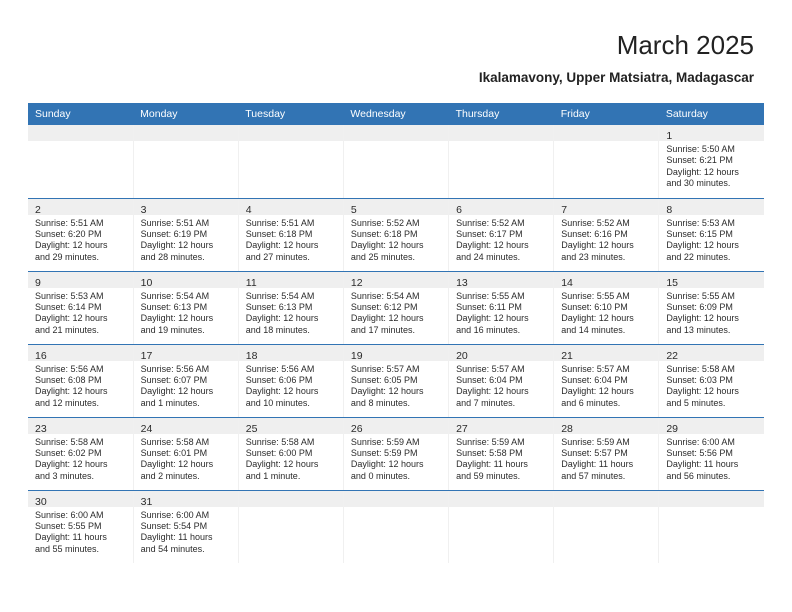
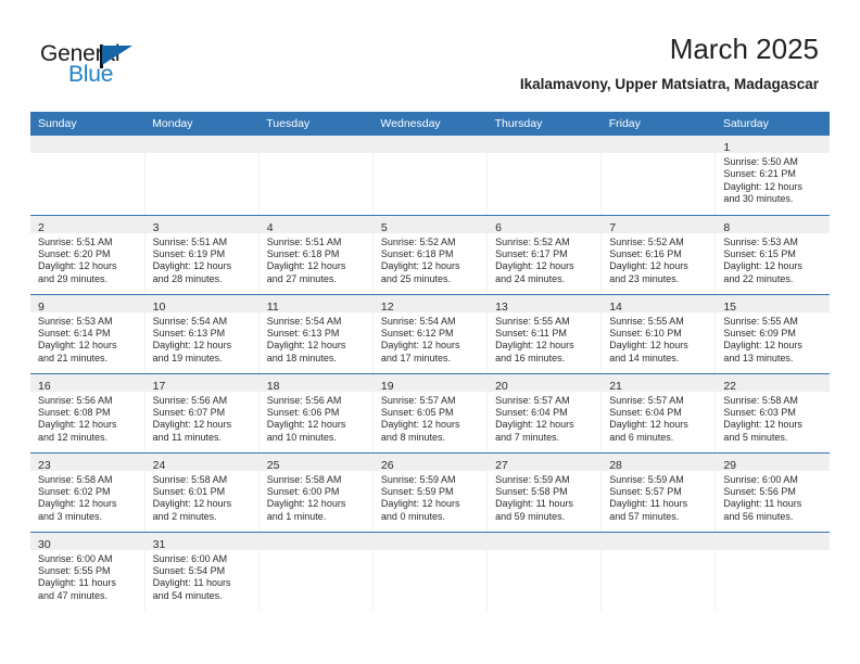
+ General
+ Blue
  March 2025
  Ikalamavony, Upper Matsiatra, Madagascar
  Sunday	Monday	Tuesday	Wednesday	Thursday	Friday	Saturday
  						1Sunrise: 5:50 AMSunset: 6:21 PMDaylight: 12 hoursand 30 minutes.
  2Sunrise: 5:51 AMSunset: 6:20 PMDaylight: 12 hoursand 29 minutes.	3Sunrise: 5:51 AMSunset: 6:19 PMDaylight: 12 hoursand 28 minutes.	4Sunrise: 5:51 AMSunset: 6:18 PMDaylight: 12 hoursand 27 minutes.	5Sunrise: 5:52 AMSunset: 6:18 PMDaylight: 12 hoursand 25 minutes.	6Sunrise: 5:52 AMSunset: 6:17 PMDaylight: 12 hoursand 24 minutes.	7Sunrise: 5:52 AMSunset: 6:16 PMDaylight: 12 hoursand 23 minutes.	8Sunrise: 5:53 AMSunset: 6:15 PMDaylight: 12 hoursand 22 minutes.
  9Sunrise: 5:53 AMSunset: 6:14 PMDaylight: 12 hoursand 21 minutes.	10Sunrise: 5:54 AMSunset: 6:13 PMDaylight: 12 hoursand 19 minutes.	11Sunrise: 5:54 AMSunset: 6:13 PMDaylight: 12 hoursand 18 minutes.	12Sunrise: 5:54 AMSunset: 6:12 PMDaylight: 12 hoursand 17 minutes.	13Sunrise: 5:55 AMSunset: 6:11 PMDaylight: 12 hoursand 16 minutes.	14Sunrise: 5:55 AMSunset: 6:10 PMDaylight: 12 hoursand 14 minutes.	15Sunrise: 5:55 AMSunset: 6:09 PMDaylight: 12 hoursand 13 minutes.
- 16Sunrise: 5:56 AMSunset: 6:08 PMDaylight: 12 hoursand 12 minutes.	17Sunrise: 5:56 AMSunset: 6:07 PMDaylight: 12 hoursand 1 minutes.	18Sunrise: 5:56 AMSunset: 6:06 PMDaylight: 12 hoursand 10 minutes.	19Sunrise: 5:57 AMSunset: 6:05 PMDaylight: 12 hoursand 8 minutes.	20Sunrise: 5:57 AMSunset: 6:04 PMDaylight: 12 hoursand 7 minutes.	21Sunrise: 5:57 AMSunset: 6:04 PMDaylight: 12 hoursand 6 minutes.	22Sunrise: 5:58 AMSunset: 6:03 PMDaylight: 12 hoursand 5 minutes.
+ 16Sunrise: 5:56 AMSunset: 6:08 PMDaylight: 12 hoursand 12 minutes.	17Sunrise: 5:56 AMSunset: 6:07 PMDaylight: 12 hoursand 11 minutes.	18Sunrise: 5:56 AMSunset: 6:06 PMDaylight: 12 hoursand 10 minutes.	19Sunrise: 5:57 AMSunset: 6:05 PMDaylight: 12 hoursand 8 minutes.	20Sunrise: 5:57 AMSunset: 6:04 PMDaylight: 12 hoursand 7 minutes.	21Sunrise: 5:57 AMSunset: 6:04 PMDaylight: 12 hoursand 6 minutes.	22Sunrise: 5:58 AMSunset: 6:03 PMDaylight: 12 hoursand 5 minutes.
  23Sunrise: 5:58 AMSunset: 6:02 PMDaylight: 12 hoursand 3 minutes.	24Sunrise: 5:58 AMSunset: 6:01 PMDaylight: 12 hoursand 2 minutes.	25Sunrise: 5:58 AMSunset: 6:00 PMDaylight: 12 hoursand 1 minute.	26Sunrise: 5:59 AMSunset: 5:59 PMDaylight: 12 hoursand 0 minutes.	27Sunrise: 5:59 AMSunset: 5:58 PMDaylight: 11 hoursand 59 minutes.	28Sunrise: 5:59 AMSunset: 5:57 PMDaylight: 11 hoursand 57 minutes.	29Sunrise: 6:00 AMSunset: 5:56 PMDaylight: 11 hoursand 56 minutes.
- 30Sunrise: 6:00 AMSunset: 5:55 PMDaylight: 11 hoursand 55 minutes.	31Sunrise: 6:00 AMSunset: 5:54 PMDaylight: 11 hoursand 54 minutes.
+ 30Sunrise: 6:00 AMSunset: 5:55 PMDaylight: 11 hoursand 47 minutes.	31Sunrise: 6:00 AMSunset: 5:54 PMDaylight: 11 hoursand 54 minutes.
